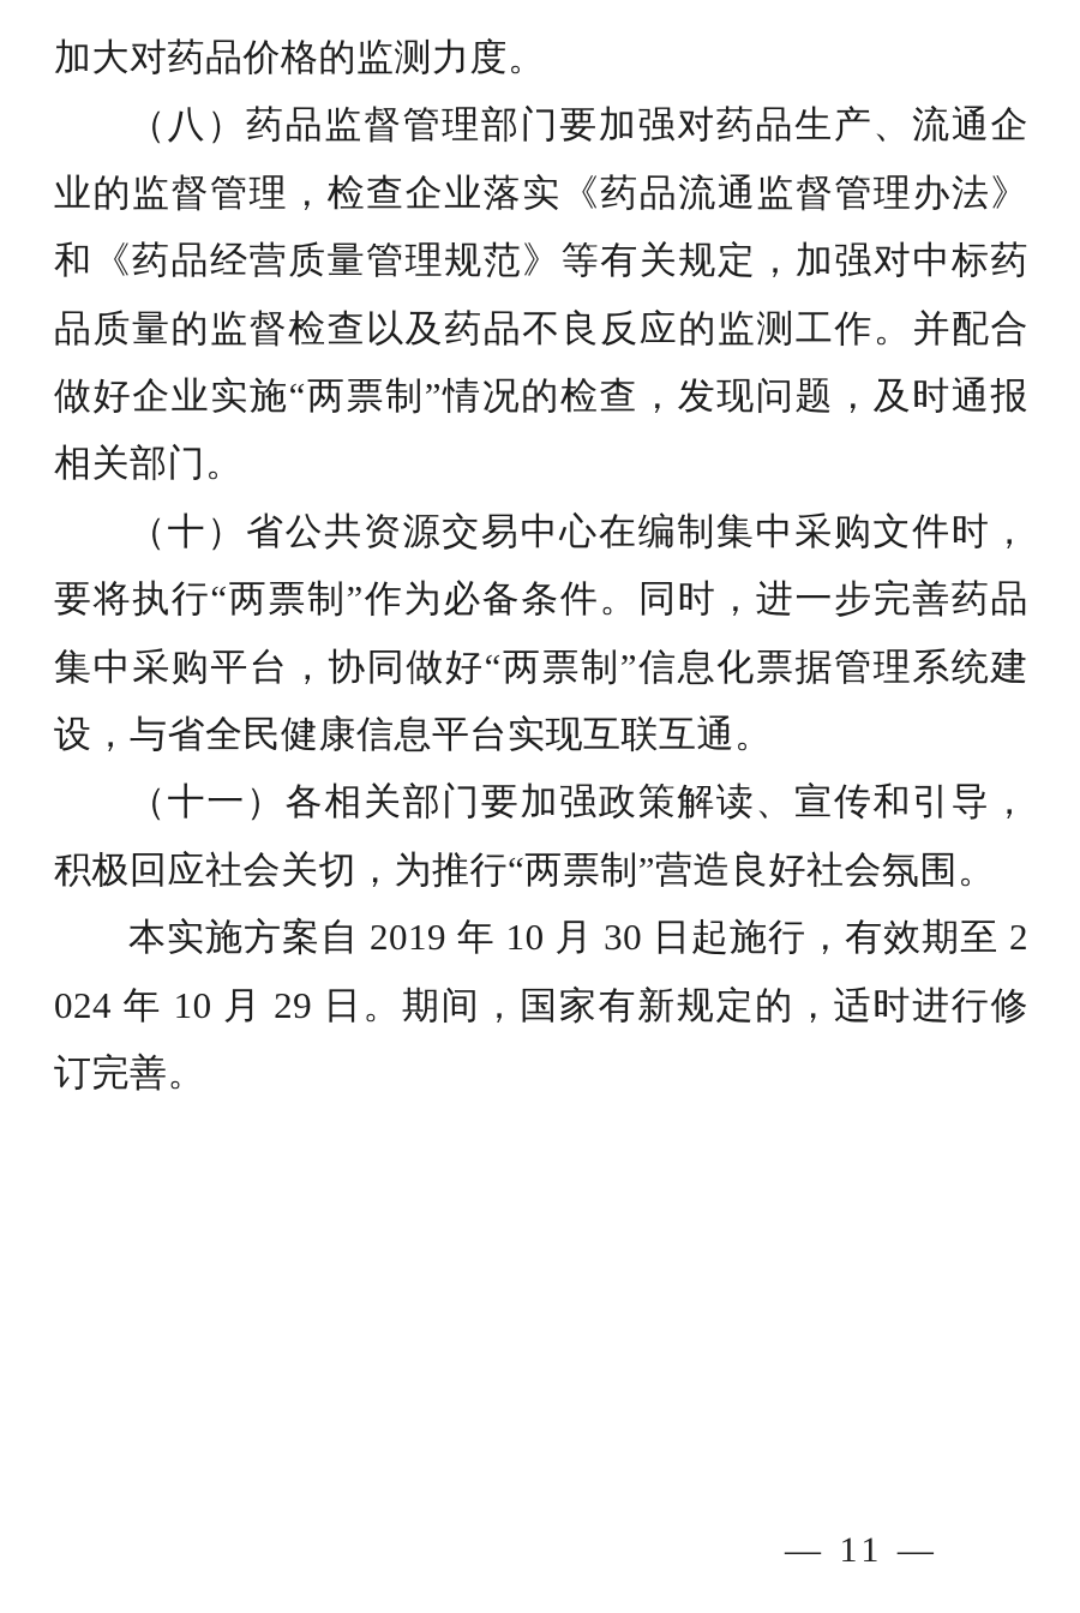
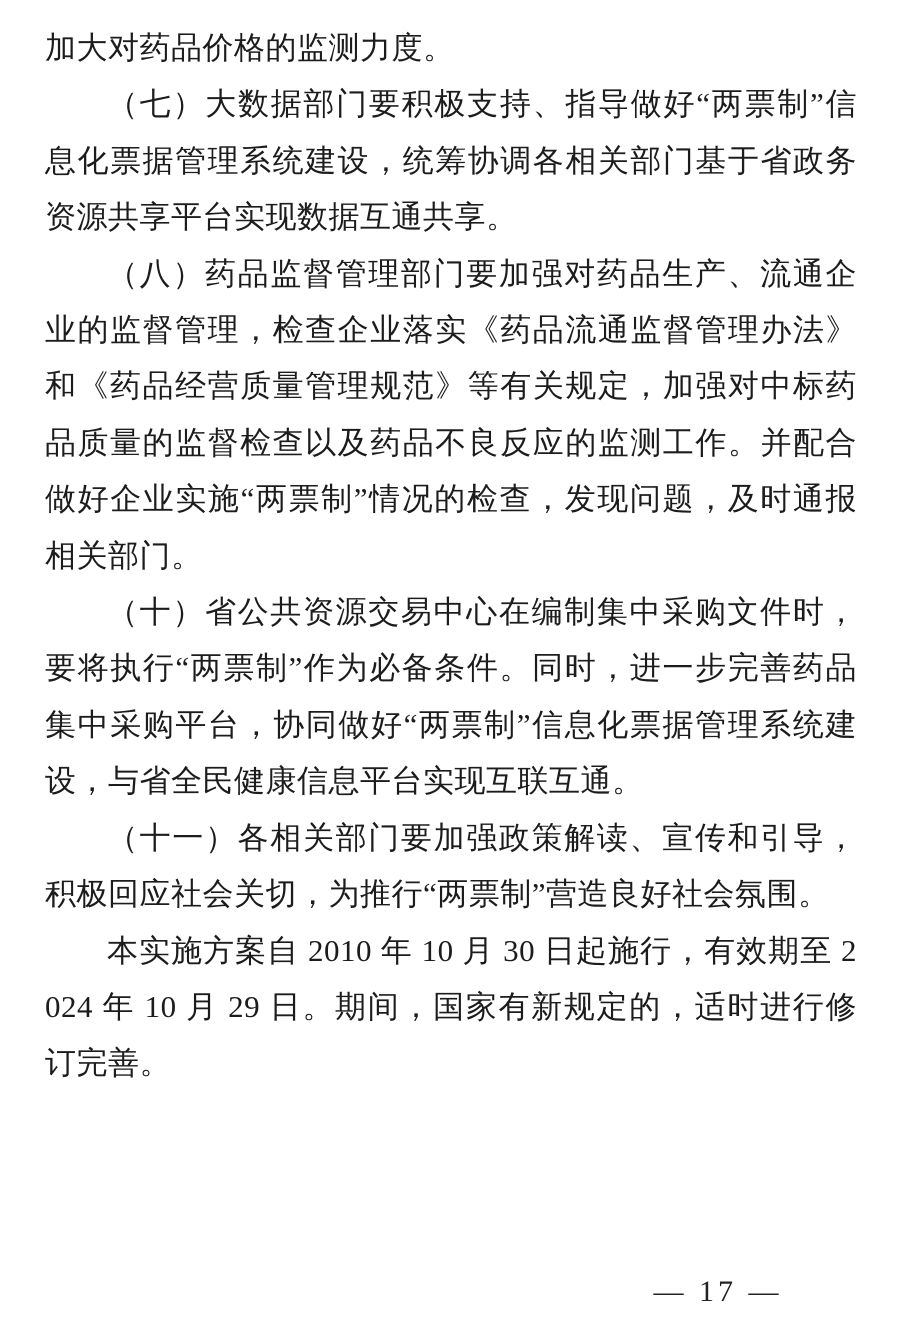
  加大对药品价格的监测力度。
+ （七）大数据部门要积极支持、指导做好“两票制”信息化票据管理系统建设，统筹协调各相关部门基于省政务资源共享平台实现数据互通共享。
  （八）药品监督管理部门要加强对药品生产、流通企业的监督管理，检查企业落实《药品流通监督管理办法》和《药品经营质量管理规范》等有关规定，加强对中标药品质量的监督检查以及药品不良反应的监测工作。并配合做好企业实施“两票制”情况的检查，发现问题，及时通报相关部门。
  （十）省公共资源交易中心在编制集中采购文件时，要将执行“两票制”作为必备条件。同时，进一步完善药品集中采购平台，协同做好“两票制”信息化票据管理系统建设，与省全民健康信息平台实现互联互通。
  （十一）各相关部门要加强政策解读、宣传和引导，积极回应社会关切，为推行“两票制”营造良好社会氛围。
- 本实施方案自 2019 年 10 月 30 日起施行，有效期至 2024 年 10 月 29 日。期间，国家有新规定的，适时进行修订完善。
+ 本实施方案自 2010 年 10 月 30 日起施行，有效期至 2024 年 10 月 29 日。期间，国家有新规定的，适时进行修订完善。
- — 11 —
+ — 17 —
